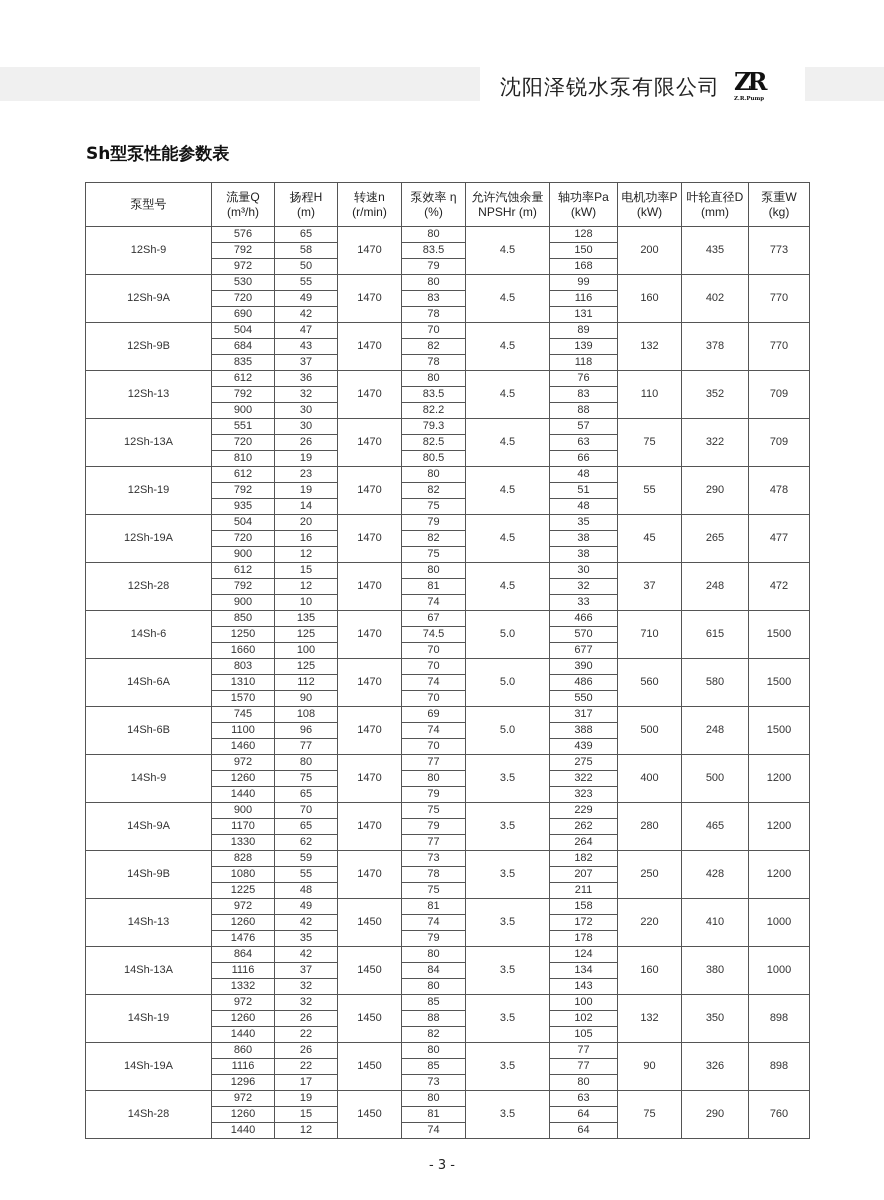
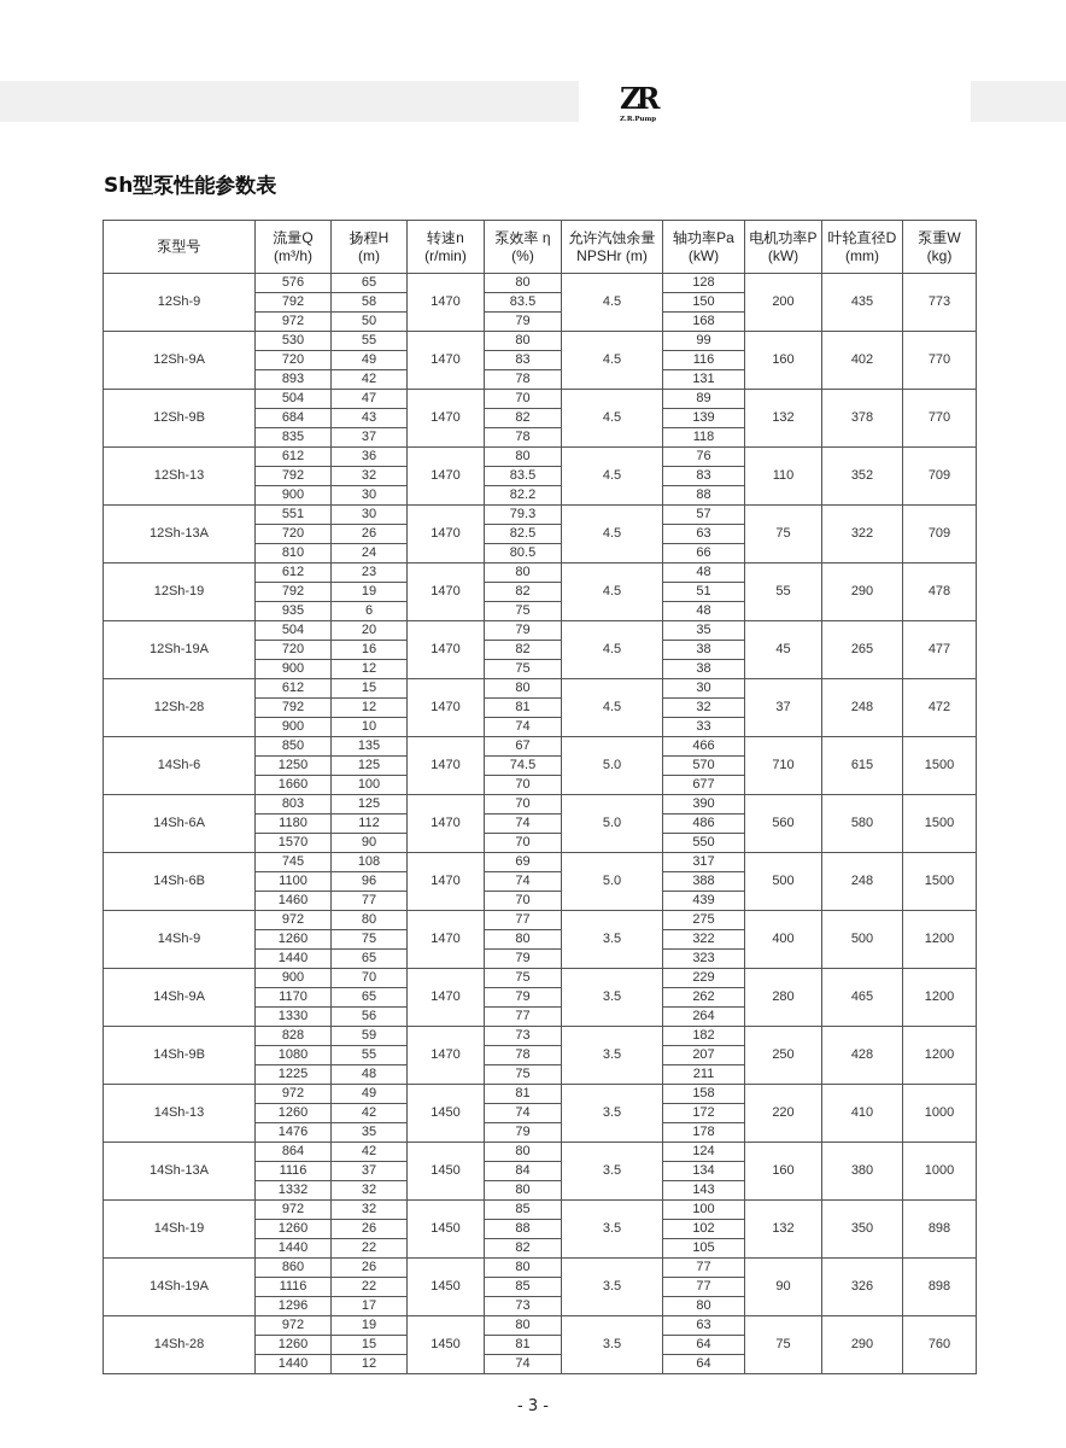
- 沈阳泽锐水泵有限公司
  ZR
  Sh型泵性能参数表
  泵型号	流量Q(m³/h)	扬程H(m)	转速n(r/min)	泵效率 η(%)	允许汽蚀余量NPSHr (m)	轴功率Pa(kW)	电机功率P(kW)	叶轮直径D(mm)	泵重W(kg)
  12Sh-9	576	65	1470	80	4.5	128	200	435	773
  792	58	83.5	150
  972	50	79	168
  12Sh-9A	530	55	1470	80	4.5	99	160	402	770
  720	49	83	116
- 690	42	78	131
+ 893	42	78	131
  12Sh-9B	504	47	1470	70	4.5	89	132	378	770
  684	43	82	139
  835	37	78	118
  12Sh-13	612	36	1470	80	4.5	76	110	352	709
  792	32	83.5	83
  900	30	82.2	88
  12Sh-13A	551	30	1470	79.3	4.5	57	75	322	709
  720	26	82.5	63
- 810	19	80.5	66
+ 810	24	80.5	66
  12Sh-19	612	23	1470	80	4.5	48	55	290	478
  792	19	82	51
- 935	14	75	48
+ 935	6	75	48
  12Sh-19A	504	20	1470	79	4.5	35	45	265	477
  720	16	82	38
  900	12	75	38
  12Sh-28	612	15	1470	80	4.5	30	37	248	472
  792	12	81	32
  900	10	74	33
  14Sh-6	850	135	1470	67	5.0	466	710	615	1500
  1250	125	74.5	570
  1660	100	70	677
  14Sh-6A	803	125	1470	70	5.0	390	560	580	1500
- 1310	112	74	486
+ 1180	112	74	486
  1570	90	70	550
  14Sh-6B	745	108	1470	69	5.0	317	500	248	1500
  1100	96	74	388
  1460	77	70	439
  14Sh-9	972	80	1470	77	3.5	275	400	500	1200
  1260	75	80	322
  1440	65	79	323
  14Sh-9A	900	70	1470	75	3.5	229	280	465	1200
  1170	65	79	262
- 1330	62	77	264
+ 1330	56	77	264
  14Sh-9B	828	59	1470	73	3.5	182	250	428	1200
  1080	55	78	207
  1225	48	75	211
  14Sh-13	972	49	1450	81	3.5	158	220	410	1000
  1260	42	74	172
  1476	35	79	178
  14Sh-13A	864	42	1450	80	3.5	124	160	380	1000
  1116	37	84	134
  1332	32	80	143
  14Sh-19	972	32	1450	85	3.5	100	132	350	898
  1260	26	88	102
  1440	22	82	105
  14Sh-19A	860	26	1450	80	3.5	77	90	326	898
  1116	22	85	77
  1296	17	73	80
  14Sh-28	972	19	1450	80	3.5	63	75	290	760
  1260	15	81	64
  1440	12	74	64
  - 3 -
